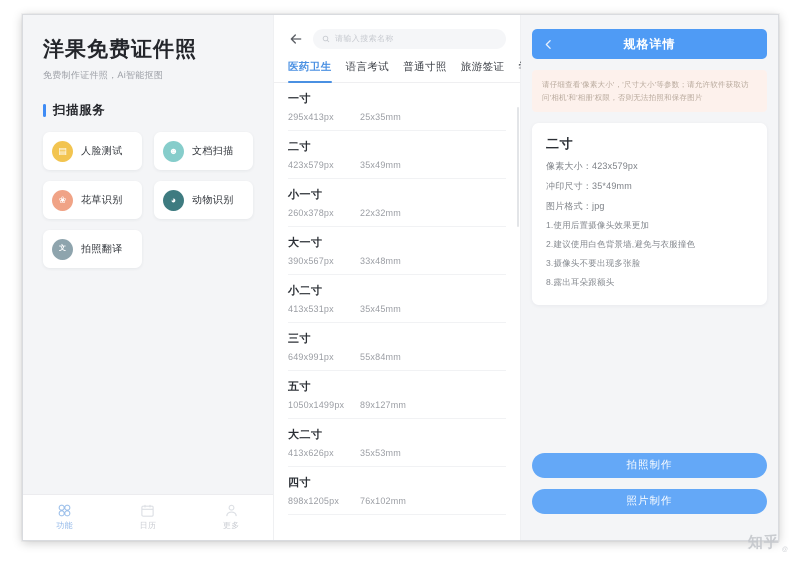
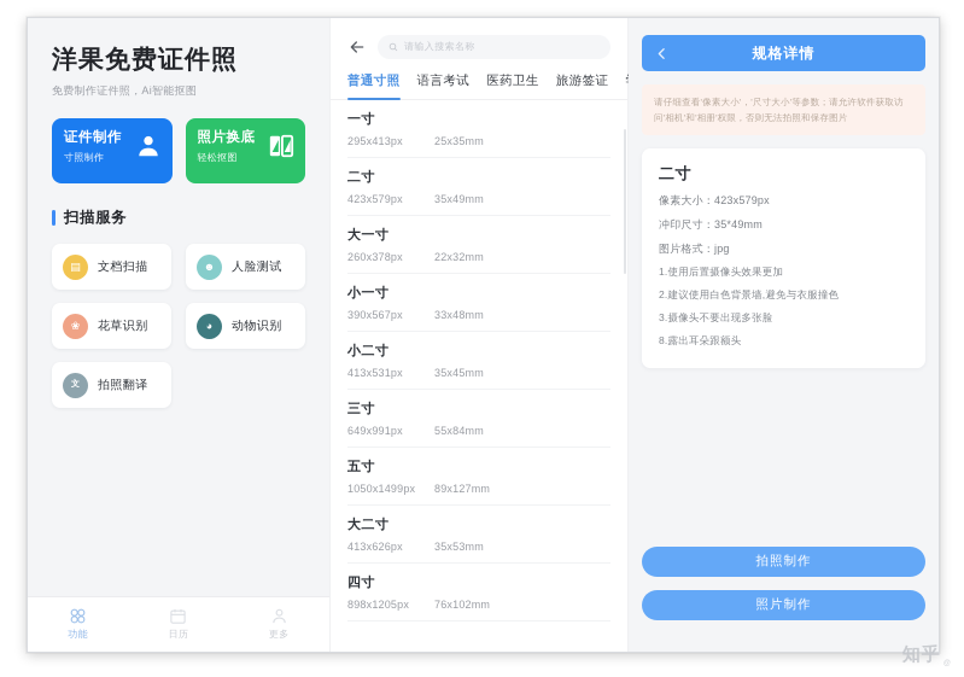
  洋果免费证件照
  免费制作证件照，Ai智能抠图
+ 证件制作
+ 寸照制作
+ 照片换底
+ 轻松抠图
  扫描服务
  ▤
- 人脸测试
+ 文档扫描
  ☻
- 文档扫描
+ 人脸测试
  ❀
  花草识别
  ◕
  动物识别
  拍照翻译
  功能
  日历
  更多
  请输入搜索名称
- 医药卫生
+ 普通寸照
  语言考试
- 普通寸照
+ 医药卫生
  旅游签证
  一寸
  295x413px
  25x35mm
  二寸
  423x579px
  35x49mm
- 小一寸
+ 大一寸
  260x378px
  22x32mm
- 大一寸
+ 小一寸
  390x567px
  33x48mm
  小二寸
  413x531px
  35x45mm
  三寸
  649x991px
  55x84mm
  五寸
  1050x1499px
  89x127mm
  大二寸
  413x626px
  35x53mm
  四寸
  898x1205px
  76x102mm
  规格详情
  请仔细查看'像素大小'，'尺寸大小'等参数；请允许软件获取访问'相机'和'相册'权限，否则无法拍照和保存图片
  二寸
  像素大小：423x579px
  冲印尺寸：35*49mm
  图片格式：jpg
  1.使用后置摄像头效果更加
  2.建议使用白色背景墙,避免与衣服撞色
  3.摄像头不要出现多张脸
  8.露出耳朵跟额头
  拍照制作
  照片制作
  知乎
